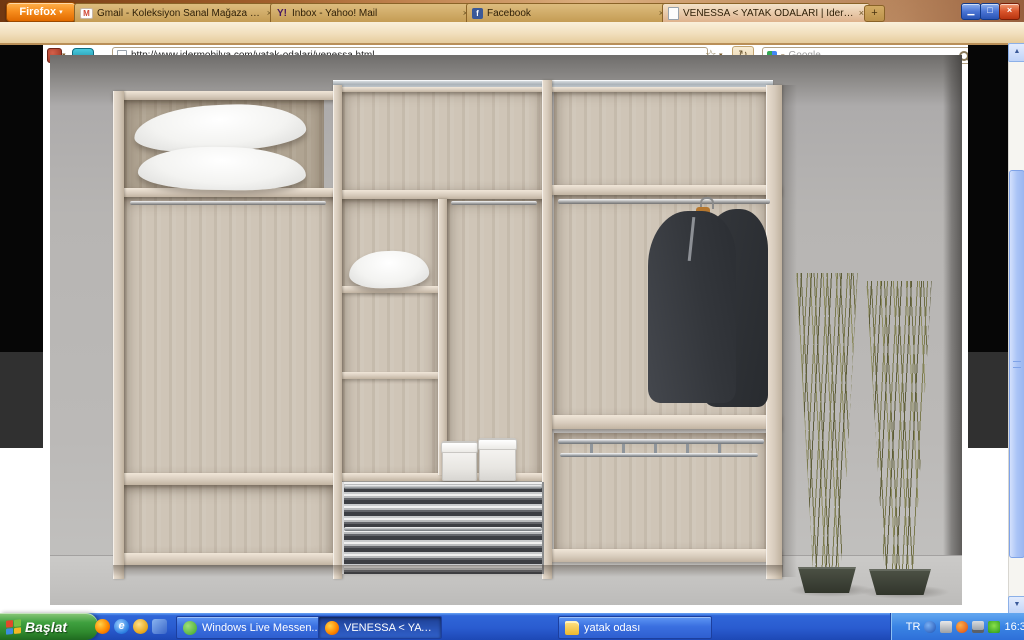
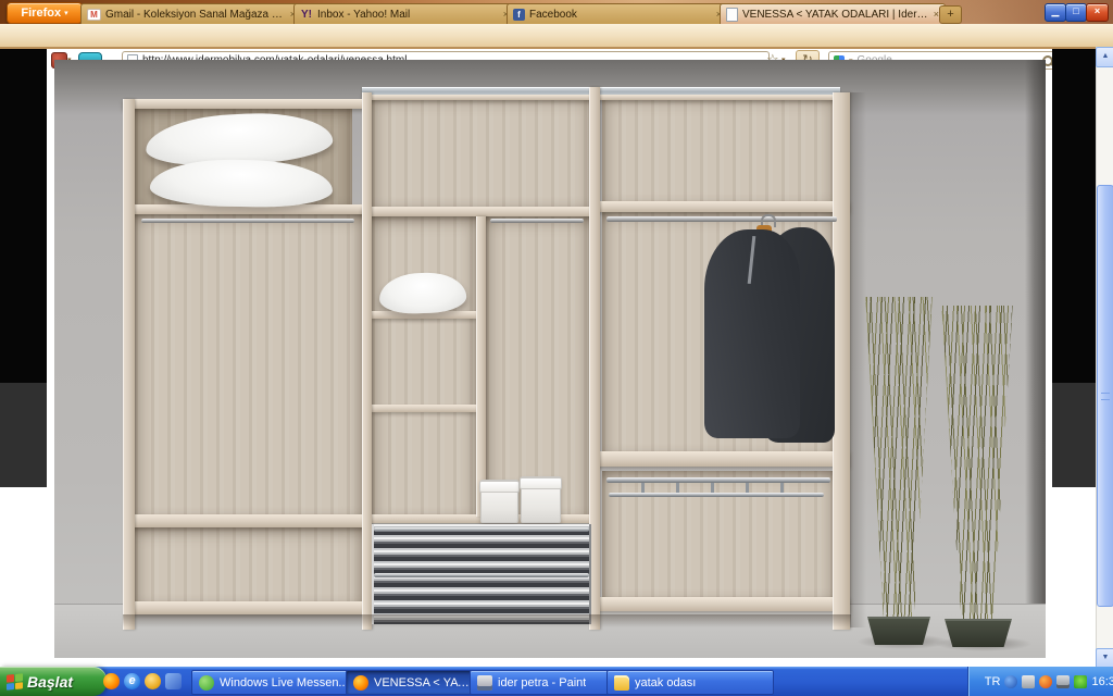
  Firefox
  M
  Gmail - Koleksiyon Sanal Mağaza Sip
  Y!
  Inbox - Yahoo! Mail
  f
  Facebook
  VENESSA < YATAK ODALARI | İder M
  ×
  +
  ▁
  □
  ×
  Başlat
  e
  Windows Live Messen..
  VENESSA < YATA
+ ider petra - Paint
  yatak odası
  TR
  16:3
